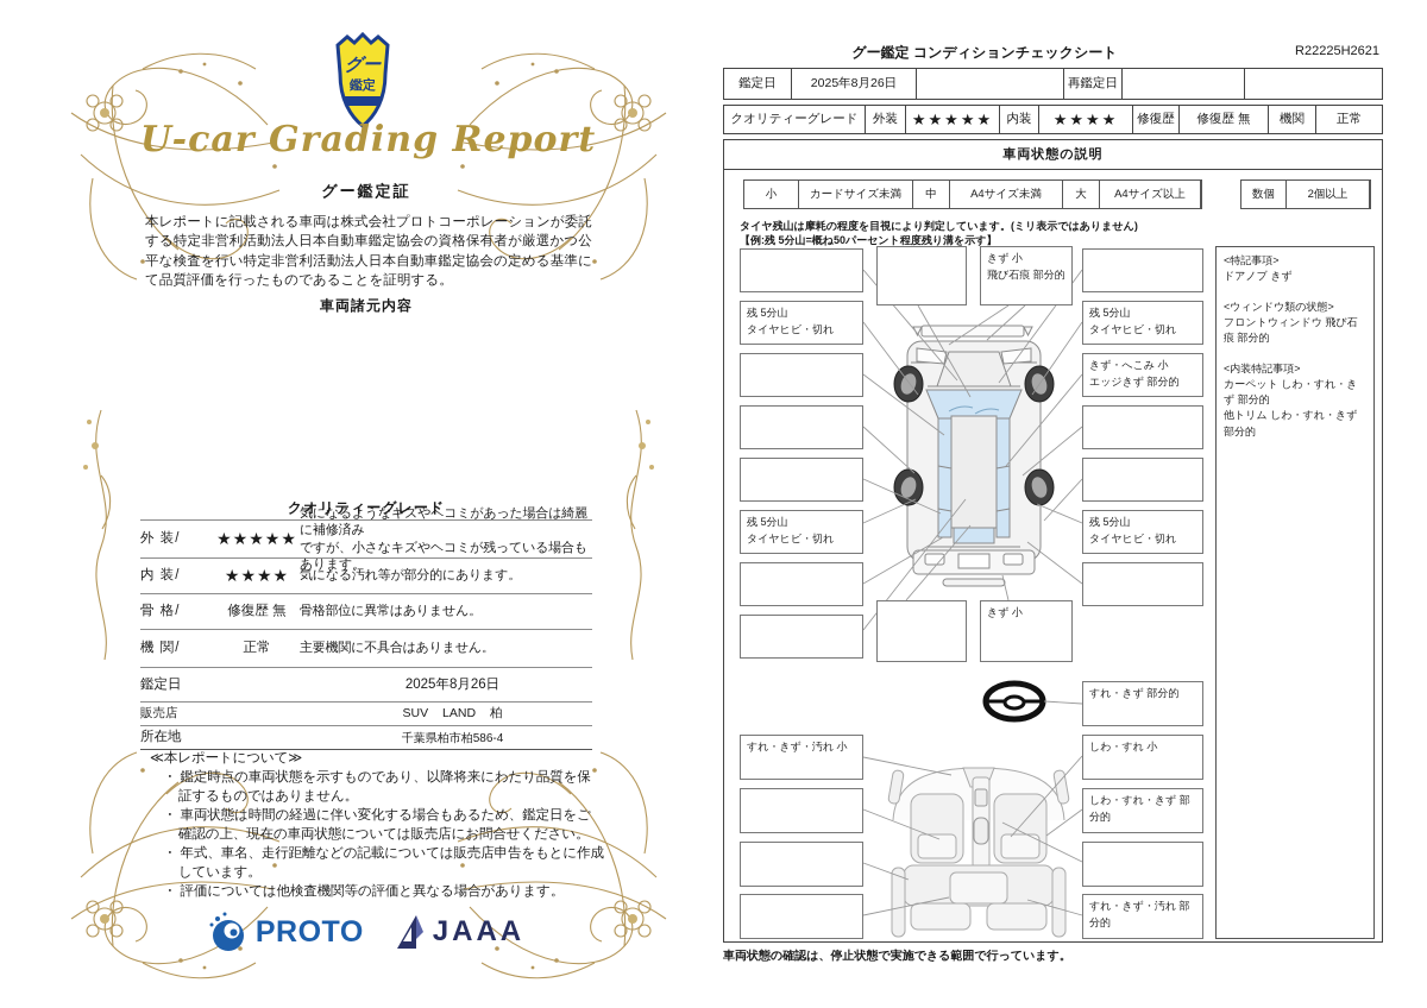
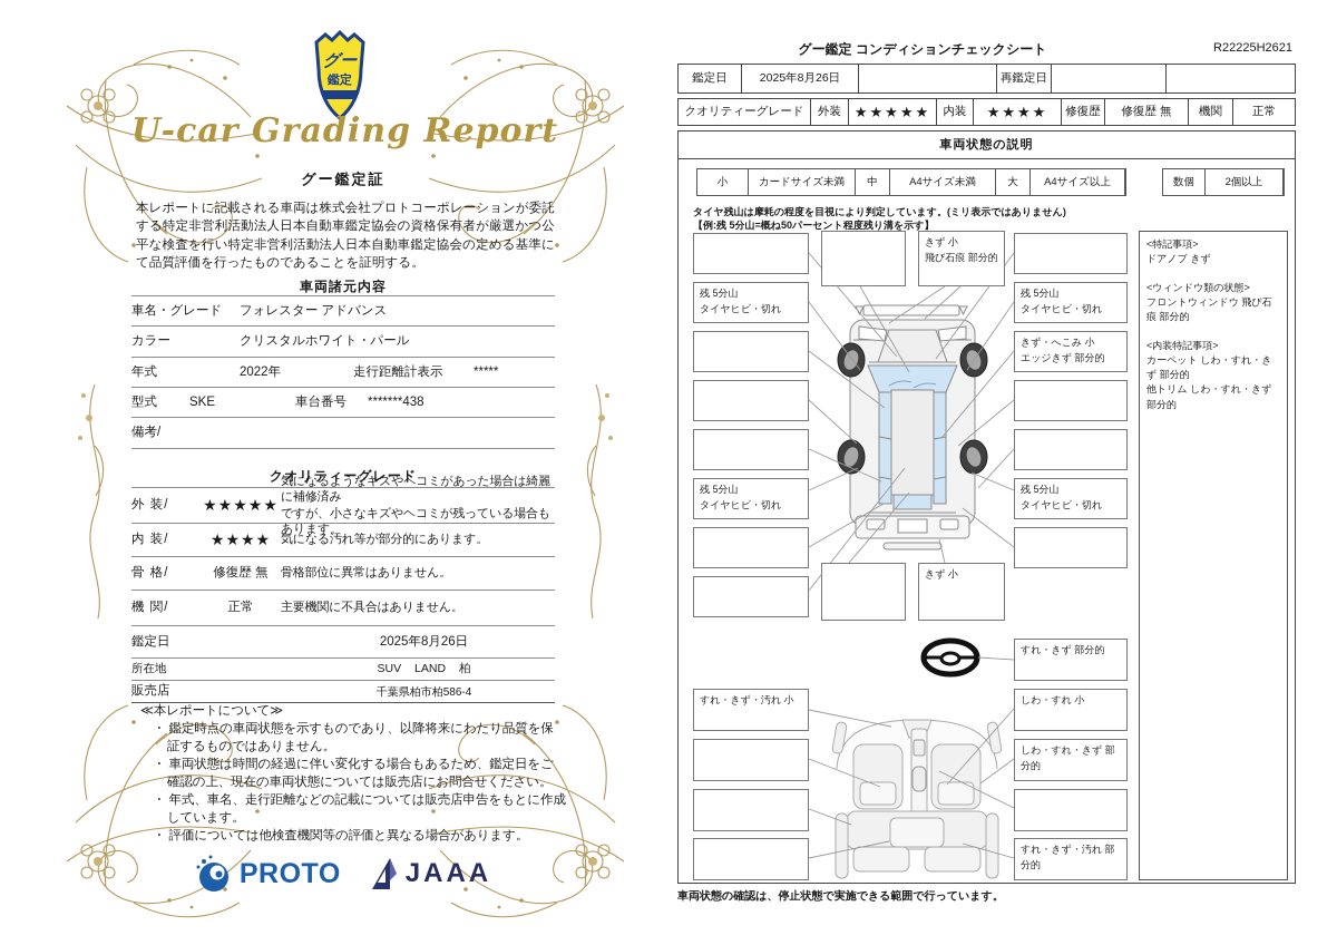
  グー
  鑑定
  U-car Grading Report
  グー鑑定証
  本レポートに記載される車両は株式会社プロトコーポレーションが委託する特定非営利活動法人日本自動車鑑定協会の資格保有者が厳選かつ公平な検査を行い特定非営利活動法人日本自動車鑑定協会の定める基準にて品質評価を行ったものであることを証明する。
  車両諸元内容
+ 車名・グレード
+ フォレスター アドバンス
+ カラー
+ クリスタルホワイト・パール
+ 年式
+ 2022年
+ 走行距離計表示
+ *****
+ 型式
+ SKE
+ 車台番号
+ *******438
+ 備考/
  クオリティーグレード
  外 装/
  ★★★★★
  気になるようなキズやヘコミがあった場合は綺麗に補修済み
  ですが、小さなキズやヘコミが残っている場合もあります。
  内 装/
  ★★★★
  気になる汚れ等が部分的にあります。
  骨 格/
  修復歴 無
  骨格部位に異常はありません。
  機 関/
  正常
  主要機関に不具合はありません。
  鑑定日
  2025年8月26日
- 販売店
+ 所在地
  SUV LAND 柏
- 所在地
+ 販売店
  千葉県柏市柏586-4
  ≪本レポートについて≫
  ・ 鑑定時点の車両状態を示すものであり、以降将来にわたり品質を保証するものではありません。
  ・ 車両状態は時間の経過に伴い変化する場合もあるため、鑑定日をご確認の上、現在の車両状態については販売店にお問合せください。
  ・ 年式、車名、走行距離などの記載については販売店申告をもとに作成しています。
  ・ 評価については他検査機関等の評価と異なる場合があります。
  PROTO
  JAAA
  グー鑑定 コンディションチェックシート
  R22225H2621
  鑑定日
  2025年8月26日
  再鑑定日
  クオリティーグレード
  外装
  ★★★★★
  内装
  ★★★★
  修復歴
  修復歴 無
  機関
  正常
  車両状態の説明
  小
  カードサイズ未満
  中
  A4サイズ未満
  大
  A4サイズ以上
  数個
  2個以上
  タイヤ残山は摩耗の程度を目視により判定しています。(ミリ表示ではありません)
  【例:残 5分山=概ね50パーセント程度残り溝を示す】
  残 5分山
  タイヤヒビ・切れ
  残 5分山
  タイヤヒビ・切れ
  残 5分山
  タイヤヒビ・切れ
  きず・へこみ 小
  エッジきず 部分的
  残 5分山
  タイヤヒビ・切れ
  きず 小
  飛び石痕 部分的
  きず 小
  すれ・きず・汚れ 小
  すれ・きず 部分的
  しわ・すれ 小
  しわ・すれ・きず 部分的
  すれ・きず・汚れ 部分的
  <特記事項>
  ドアノブ きず
  <ウィンドウ類の状態>
  フロントウィンドウ 飛び石痕 部分的
  <内装特記事項>
  カーペット しわ・すれ・きず 部分的
  他トリム しわ・すれ・きず 部分的
  車両状態の確認は、停止状態で実施できる範囲で行っています。
